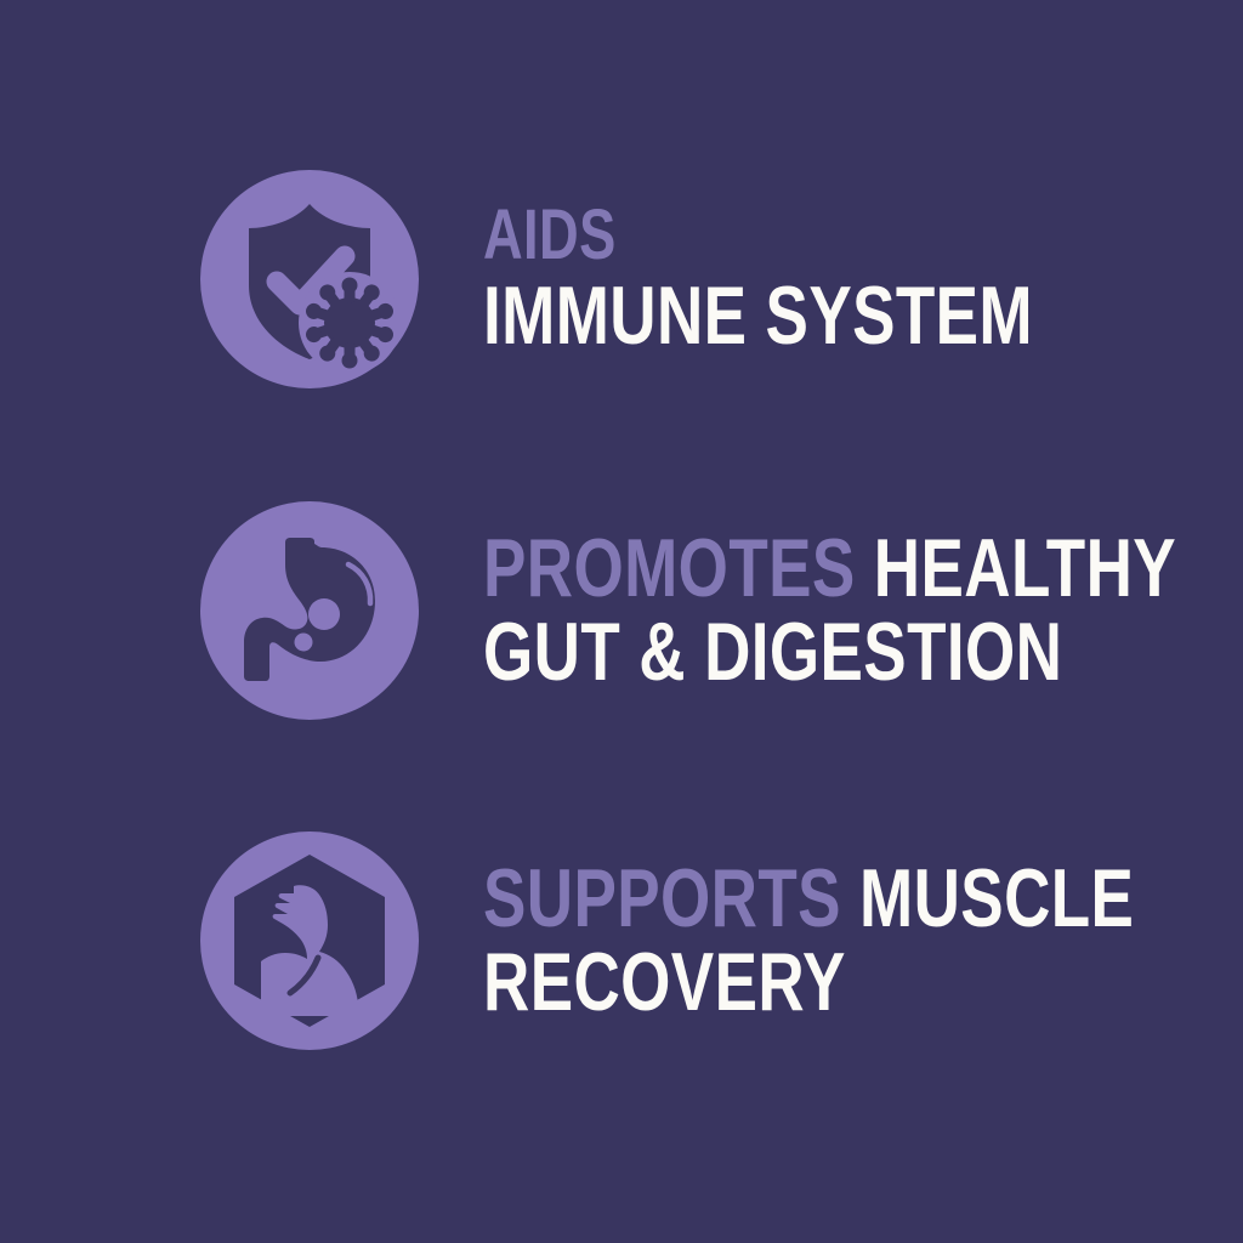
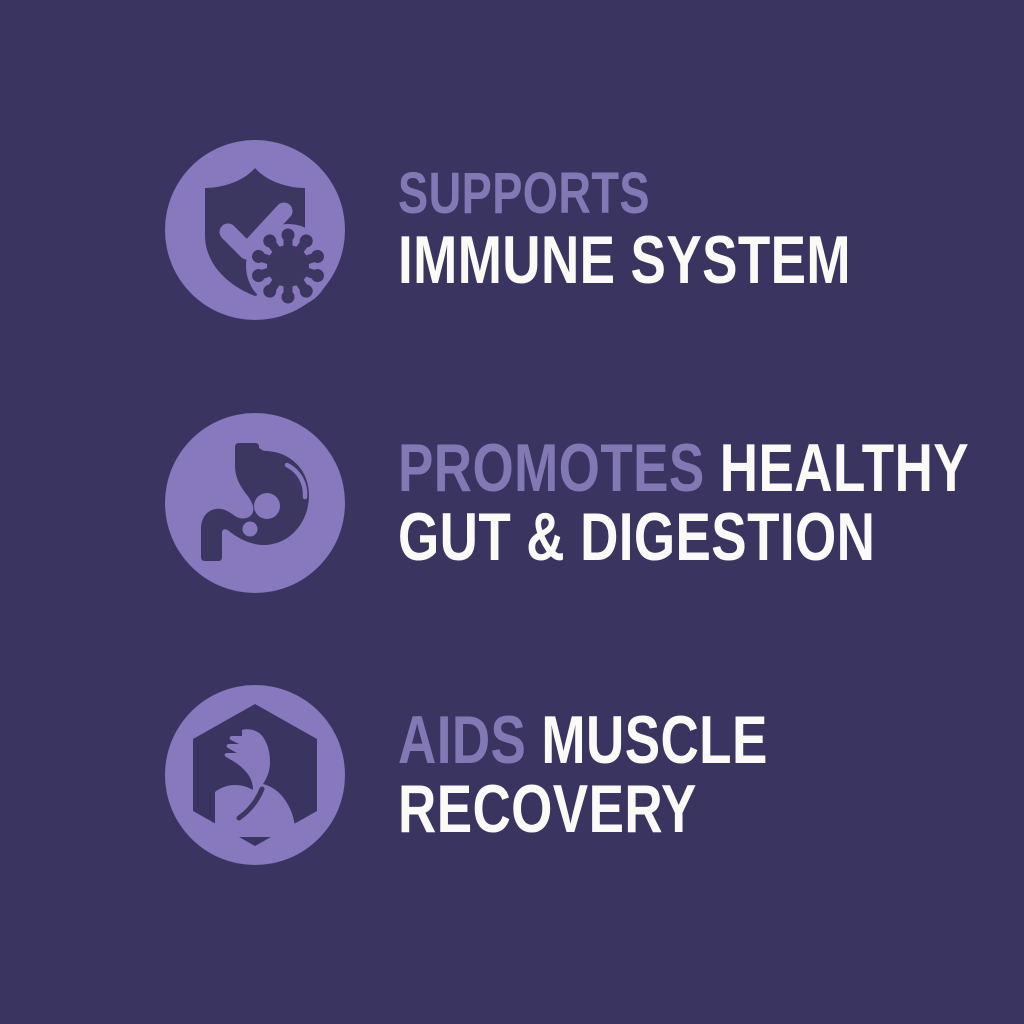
- AIDS
+ SUPPORTS
  IMMUNE SYSTEM
  PROMOTES HEALTHY
  GUT & DIGESTION
- SUPPORTS MUSCLE
+ AIDS MUSCLE
  RECOVERY
